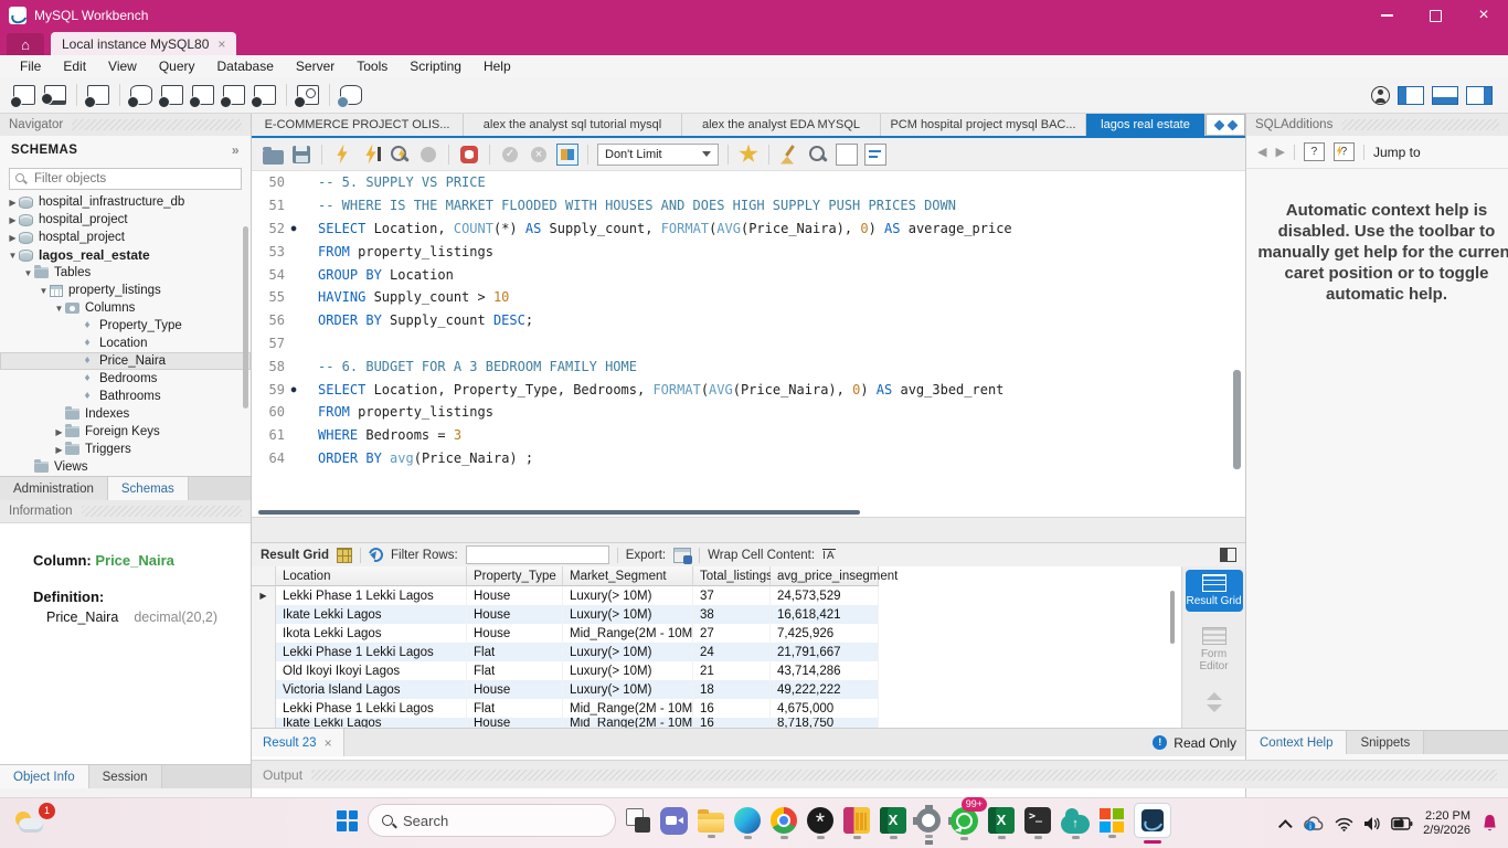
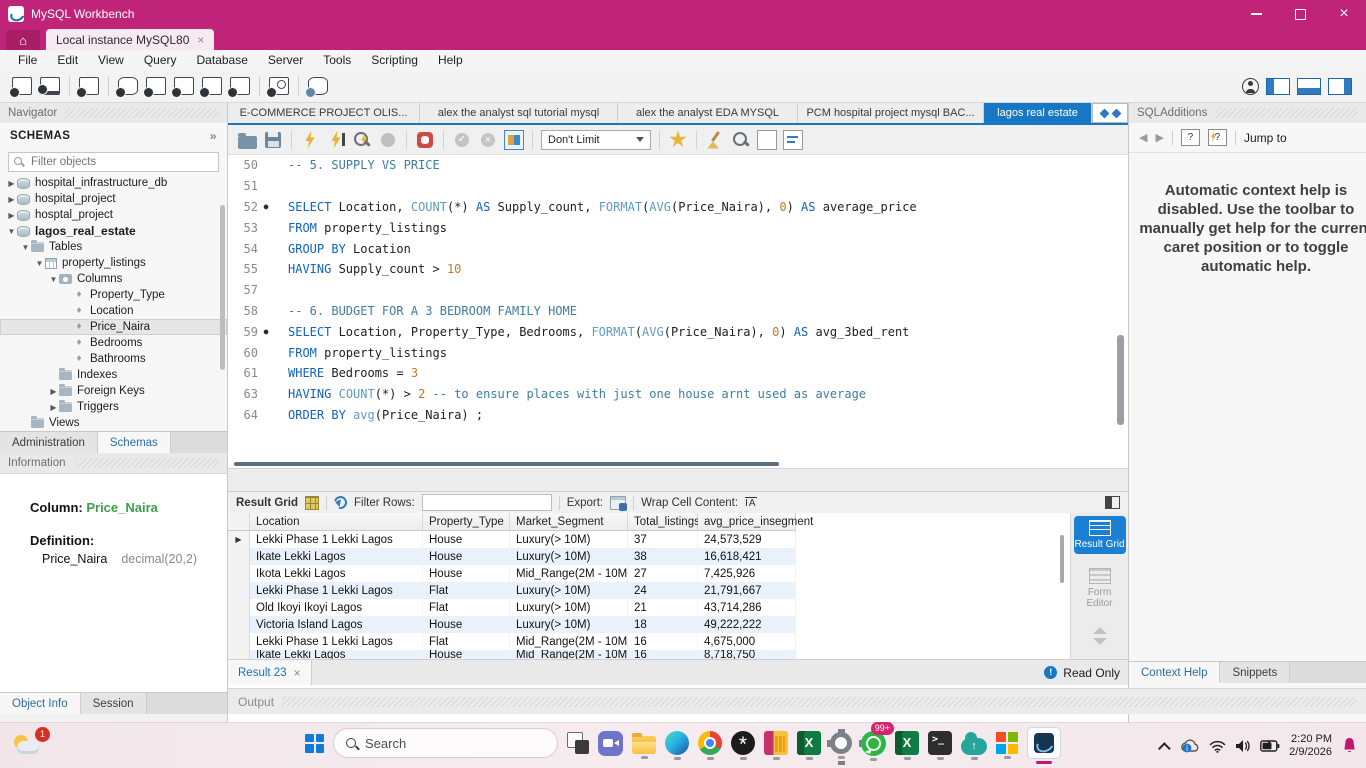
  MySQL Workbench
  ×
  ⌂
  Local instance MySQL80
  ×
  File
  Edit
  View
  Query
  Database
  Server
  Tools
  Scripting
  Help
  Navigator
  SCHEMAS
  »
  Filter objects
  ▶
  hospital_infrastructure_db
  ▶
  hospital_project
  ▶
  hosptal_project
  ▼
  lagos_real_estate
  ▼
  Tables
  ▼
  property_listings
  ▼
  Columns
  ♦
  Property_Type
  ♦
  Location
  ♦
  Price_Naira
  ♦
  Bedrooms
  ♦
  Bathrooms
  Indexes
  ▶
  Foreign Keys
  ▶
  Triggers
  Views
  Administration
  Schemas
  Information
  Column: Price_Naira
  Definition:
  Price_Naira decimal(20,2)
  Object Info
  Session
  E-COMMERCE PROJECT OLIS...
  alex the analyst sql tutorial mysql
  alex the analyst EDA MYSQL
  PCM hospital project mysql BAC...
  lagos real estate
  Don't Limit
  50
  -- 5. SUPPLY VS PRICE
  51
- -- WHERE IS THE MARKET FLOODED WITH HOUSES AND DOES HIGH SUPPLY PUSH PRICES DOWN
  52
  ●
  SELECT Location, COUNT(*) AS Supply_count, FORMAT(AVG(Price_Naira), 0) AS average_price
  53
  FROM property_listings
  54
  GROUP BY Location
  55
  HAVING Supply_count > 10
- 56
- ORDER BY Supply_count DESC;
  57
  58
  -- 6. BUDGET FOR A 3 BEDROOM FAMILY HOME
  59
  ●
  SELECT Location, Property_Type, Bedrooms, FORMAT(AVG(Price_Naira), 0) AS avg_3bed_rent
  60
  FROM property_listings
  61
  WHERE Bedrooms = 3
+ 63
+ HAVING COUNT(*) > 2 -- to ensure places with just one house arnt used as average
  64
  ORDER BY avg(Price_Naira) ;
  Result Grid
  Filter Rows:
  Export:
  Wrap Cell Content:
  IA
  Location
  Property_Type
  Market_Segment
  Total_listings
  avg_price_insegment
  ▶
  Lekki Phase 1 Lekki Lagos
  House
  Luxury(> 10M)
  37
  24,573,529
  Ikate Lekki Lagos
  House
  Luxury(> 10M)
  38
  16,618,421
  Ikota Lekki Lagos
  House
  Mid_Range(2M - 10M
  27
  7,425,926
  Lekki Phase 1 Lekki Lagos
  Flat
  Luxury(> 10M)
  24
  21,791,667
  Old Ikoyi Ikoyi Lagos
  Flat
  Luxury(> 10M)
  21
  43,714,286
  Victoria Island Lagos
  House
  Luxury(> 10M)
  18
  49,222,222
  Lekki Phase 1 Lekki Lagos
  Flat
  Mid_Range(2M - 10M
  16
  4,675,000
  Ikate Lekki Lagos
  House
  Mid_Range(2M - 10M
  16
  8,718,750
  Result Grid
  Form Editor
  Result 23
  ×
  !
  Read Only
  SQLAdditions
  ◀
  ▶
  ?
  ?
  Jump to
  Automatic context help is disabled. Use the toolbar to manually get help for the curren caret position or to toggle automatic help.
  Context Help
  Snippets
  Output
  1
  Search
  *
  X
  99+
  X
  >_
  ↑
  i
  2:20 PM
  2/9/2026
